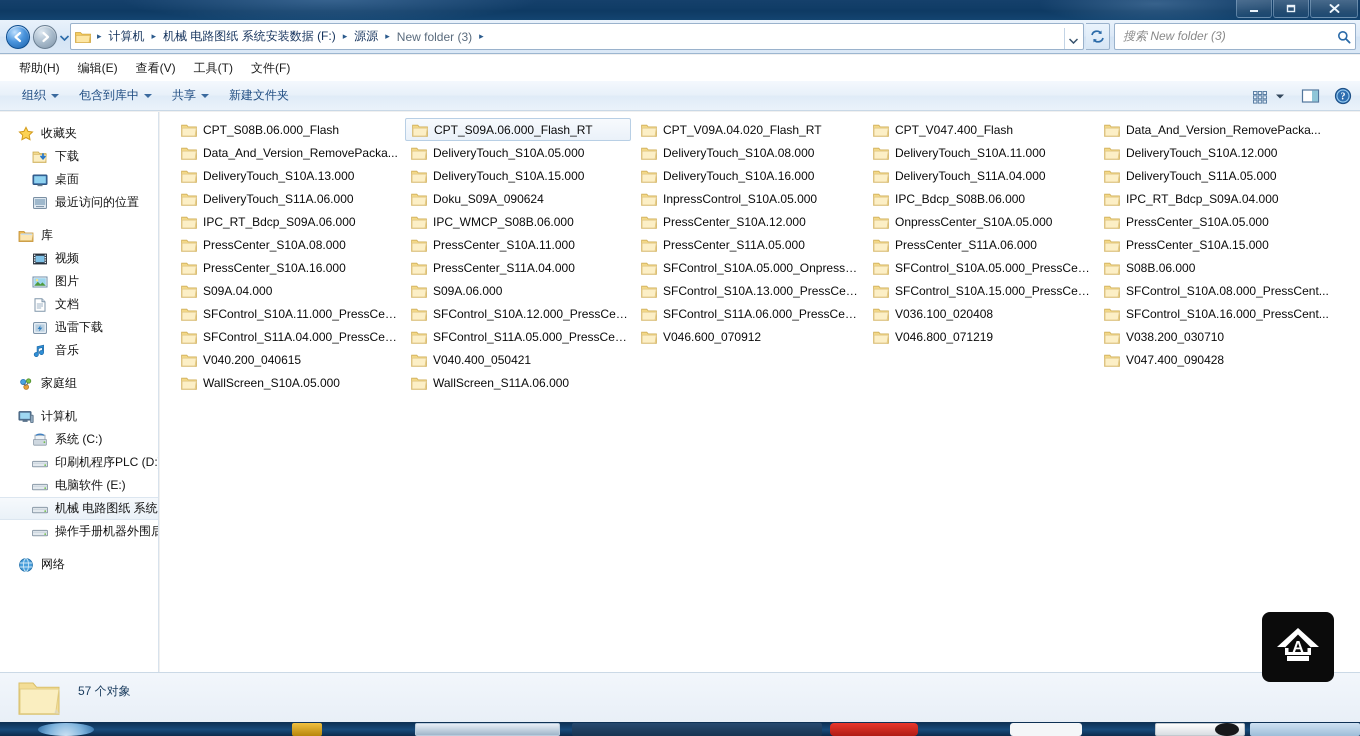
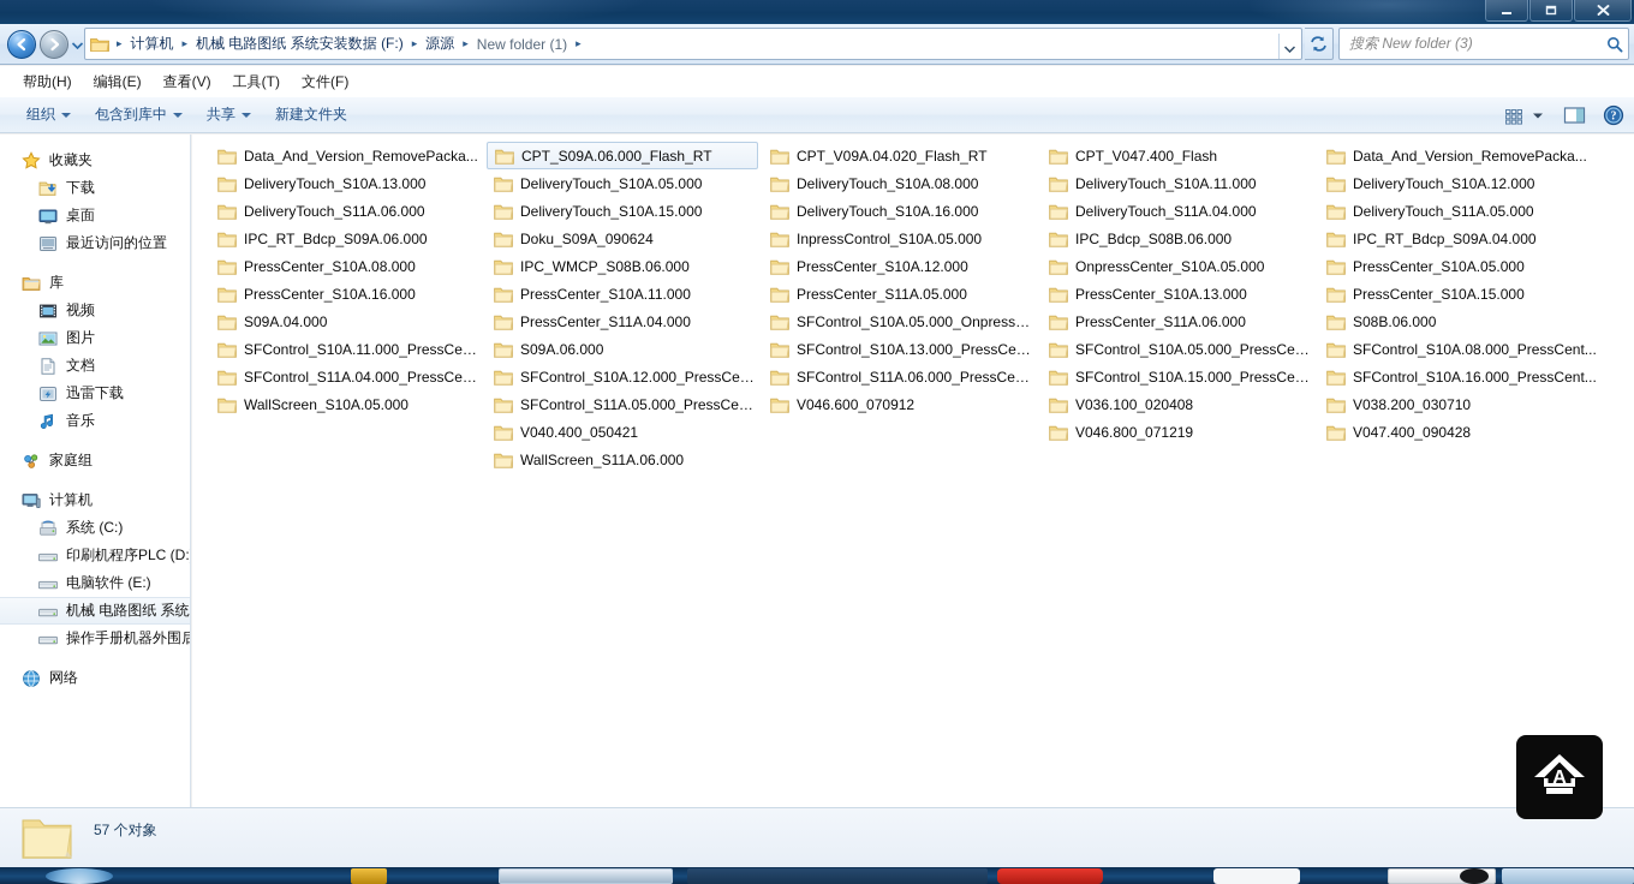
  ▸
  计算机
  ▸
  机械 电路图纸 系统安装数据 (F:)
  ▸
  源源
  ▸
- New folder (3)
+ New folder (1)
  ▸
  搜索 New folder (3)
  帮助(H)
  编辑(E)
  查看(V)
  工具(T)
  文件(F)
  组织
  包含到库中
  共享
  新建文件夹
  ?
  收藏夹
  下载
  桌面
  最近访问的位置
  库
  视频
  图片
  文档
  迅雷下载
  音乐
  家庭组
  计算机
  系统 (C:)
  印刷机程序PLC (D:
  电脑软件 (E:)
  机械 电路图纸 系统
  操作手册机器外围后
  网络
- CPT_S08B.06.000_Flash
  Data_And_Version_RemovePacka...
  DeliveryTouch_S10A.13.000
  DeliveryTouch_S11A.06.000
  IPC_RT_Bdcp_S09A.06.000
  PressCenter_S10A.08.000
  PressCenter_S10A.16.000
  S09A.04.000
  SFControl_S10A.11.000_PressCent..
  SFControl_S11A.04.000_PressCent..
- V040.200_040615
  WallScreen_S10A.05.000
  CPT_S09A.06.000_Flash_RT
  DeliveryTouch_S10A.05.000
  DeliveryTouch_S10A.15.000
  Doku_S09A_090624
  IPC_WMCP_S08B.06.000
  PressCenter_S10A.11.000
  PressCenter_S11A.04.000
  S09A.06.000
  SFControl_S10A.12.000_PressCent..
  SFControl_S11A.05.000_PressCent..
  V040.400_050421
  WallScreen_S11A.06.000
  CPT_V09A.04.020_Flash_RT
  DeliveryTouch_S10A.08.000
  DeliveryTouch_S10A.16.000
  InpressControl_S10A.05.000
  PressCenter_S10A.12.000
  PressCenter_S11A.05.000
  SFControl_S10A.05.000_OnpressC...
  SFControl_S10A.13.000_PressCent..
  SFControl_S11A.06.000_PressCent..
  V046.600_070912
  CPT_V047.400_Flash
  DeliveryTouch_S10A.11.000
  DeliveryTouch_S11A.04.000
  IPC_Bdcp_S08B.06.000
  OnpressCenter_S10A.05.000
+ PressCenter_S10A.13.000
  PressCenter_S11A.06.000
  SFControl_S10A.05.000_PressCent.
  SFControl_S10A.15.000_PressCent.
  V036.100_020408
  V046.800_071219
  Data_And_Version_RemovePacka...
  DeliveryTouch_S10A.12.000
  DeliveryTouch_S11A.05.000
  IPC_RT_Bdcp_S09A.04.000
  PressCenter_S10A.05.000
  PressCenter_S10A.15.000
  S08B.06.000
  SFControl_S10A.08.000_PressCent...
  SFControl_S10A.16.000_PressCent...
  V038.200_030710
  V047.400_090428
  57 个对象
  A
